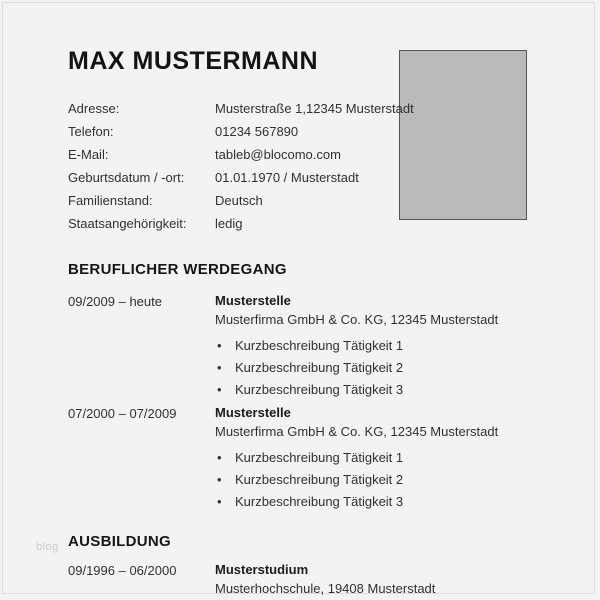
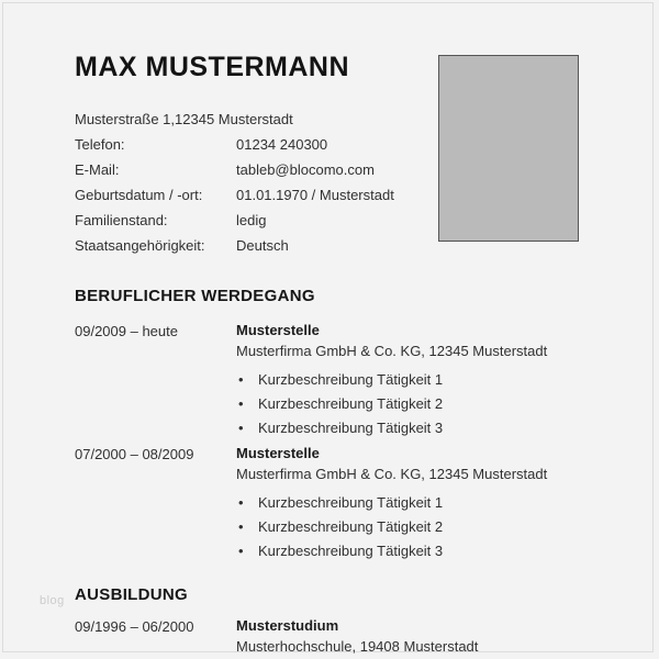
  blog
  MAX MUSTERMANN
- Adresse:
  Musterstraße 1,12345 Musterstadt
  Telefon:
- 01234 567890
+ 01234 240300
  E-Mail:
  tableb@blocomo.com
  Geburtsdatum / -ort:
  01.01.1970 / Musterstadt
  Familienstand:
- Deutsch
+ ledig
  Staatsangehörigkeit:
- ledig
+ Deutsch
  BERUFLICHER WERDEGANG
  09/2009 – heute
  Musterstelle
  Musterfirma GmbH & Co. KG, 12345 Musterstadt
  Kurzbeschreibung Tätigkeit 1
  Kurzbeschreibung Tätigkeit 2
  Kurzbeschreibung Tätigkeit 3
- 07/2000 – 07/2009
+ 07/2000 – 08/2009
  Musterstelle
  Musterfirma GmbH & Co. KG, 12345 Musterstadt
  Kurzbeschreibung Tätigkeit 1
  Kurzbeschreibung Tätigkeit 2
  Kurzbeschreibung Tätigkeit 3
  AUSBILDUNG
  09/1996 – 06/2000
  Musterstudium
  Musterhochschule, 19408 Musterstadt
